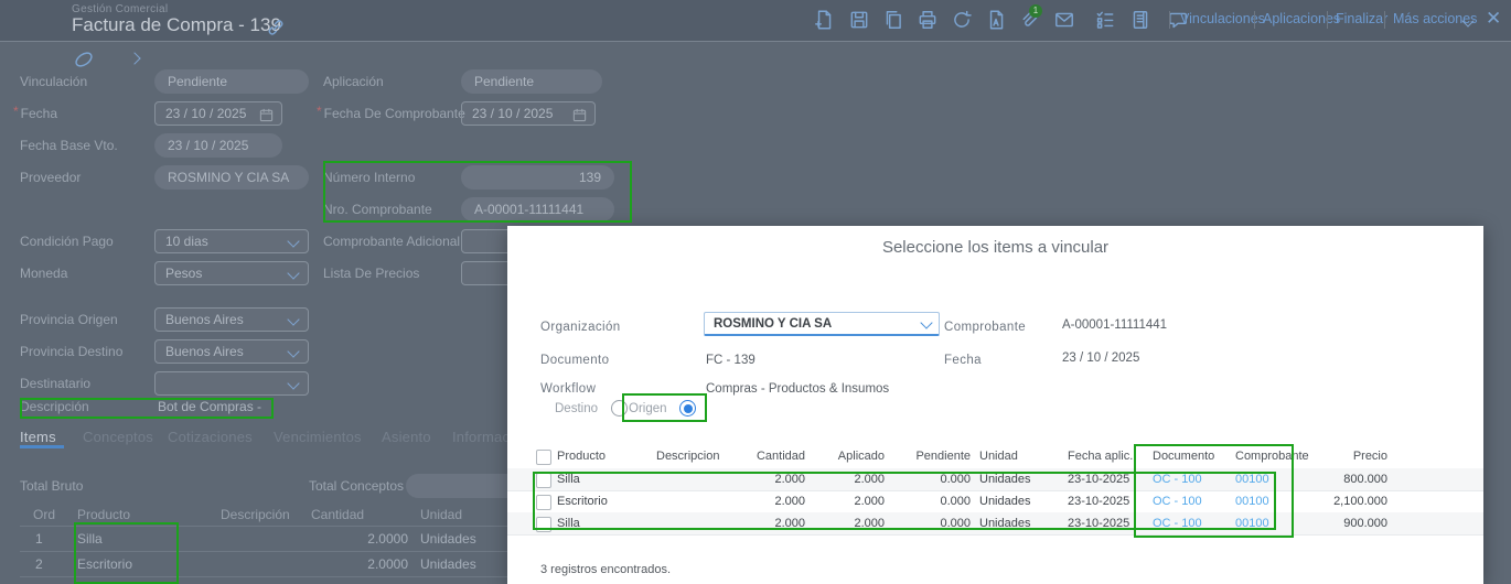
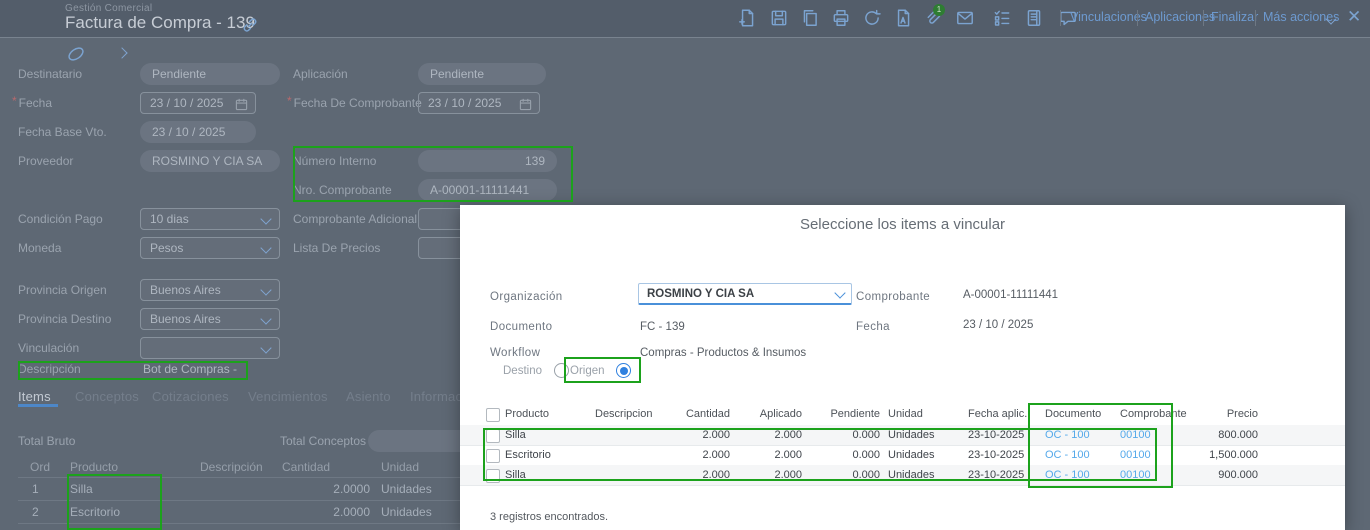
  Gestión Comercial
  Factura de Compra - 139
  1
  Vinculacions
  Aplicaciones
  Finalizar
  Más acciones
  ✕
- Vinculación
+ Destinatario
  Pendiente
  Fecha
  23 / 10 / 2025
  Fecha Base Vto.
  23 / 10 / 2025
  Proveedor
  ROSMINO Y CIA SA
  Condición Pago
  10 dias
  Moneda
  Pesos
  Provincia Origen
  Buenos Aires
  Provincia Destino
  Buenos Aires
- Destinatario
+ Vinculación
  Descripción
  Bot de Compras -
  Aplicación
  Pendiente
  Fecha De Comprobante
  23 / 10 / 2025
  Número Interno
  139
  Nro. Comprobante
  A-00001-11111441
  Comprobante Adicional
  Lista De Precios
  Items
  Informac
  Total Bruto
  Total Conceptos
  Ord
  Producto
  Descripción
  Cantidad
  Unidad
  1
  Silla
  2.0000
  Unidades
  2
  Escritorio
  2.0000
  Unidades
  Seleccione los items a vincular
  Organización
  ROSMINO Y CIA SA
  Documento
  FC - 139
  Workflow
  Compras - Productos & Insumos
  Comprobante
  A-00001-11111441
  Fecha
  23 / 10 / 2025
  Destino
  Origen
  Producto
  Descripcion
  Cantidad
  Aplicado
  Pendiente
  Unidad
  Fecha aplic.
  Documento
  Comprobante
  Precio
  Silla
  2.000
  2.000
  0.000
  Unidades
  23-10-2025
  OC - 100
  00100
  800.000
  Escritorio
  2.000
  2.000
  0.000
  Unidades
  23-10-2025
  OC - 100
  00100
- 2,100.000
+ 1,500.000
  Silla
  2.000
  2.000
  0.000
  Unidades
  23-10-2025
  OC - 100
  00100
  900.000
  3 registros encontrados.
